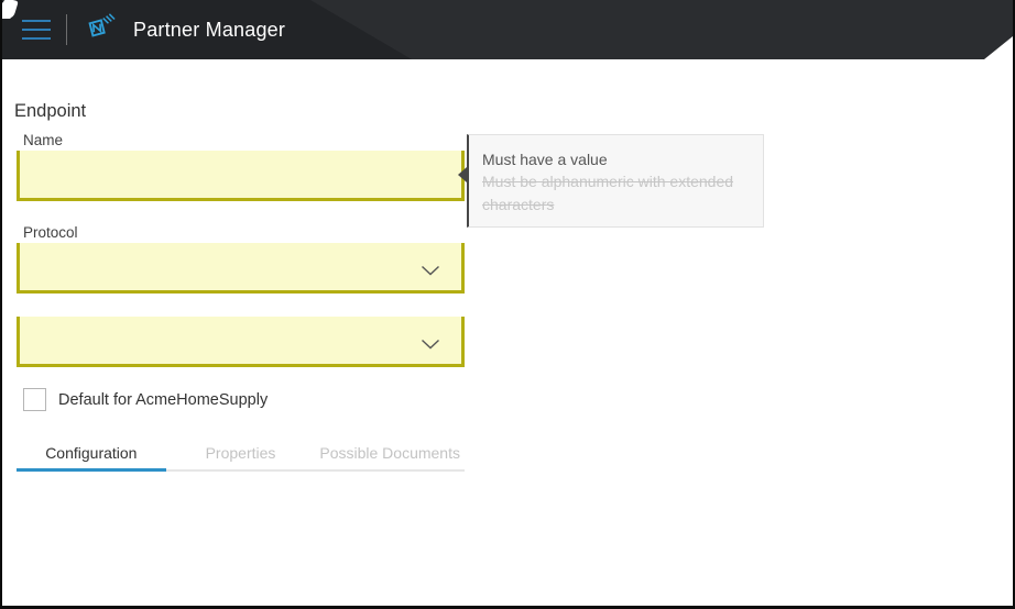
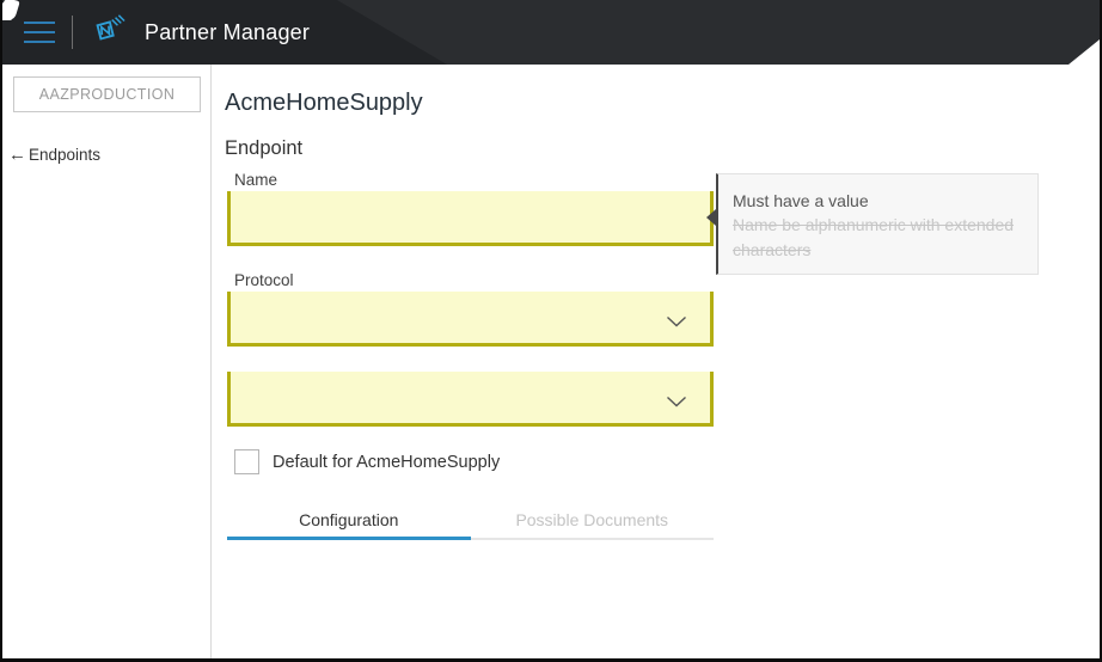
  Partner Manager
+ AAZPRODUCTION
+ ←
+ Endpoints
+ AcmeHomeSupply
  Endpoint
  Name
  Must have a value
- Must be alphanumeric with extended characters
+ Name be alphanumeric with extended characters
  Protocol
  Default for AcmeHomeSupply
  Configuration
- Properties
  Possible Documents
